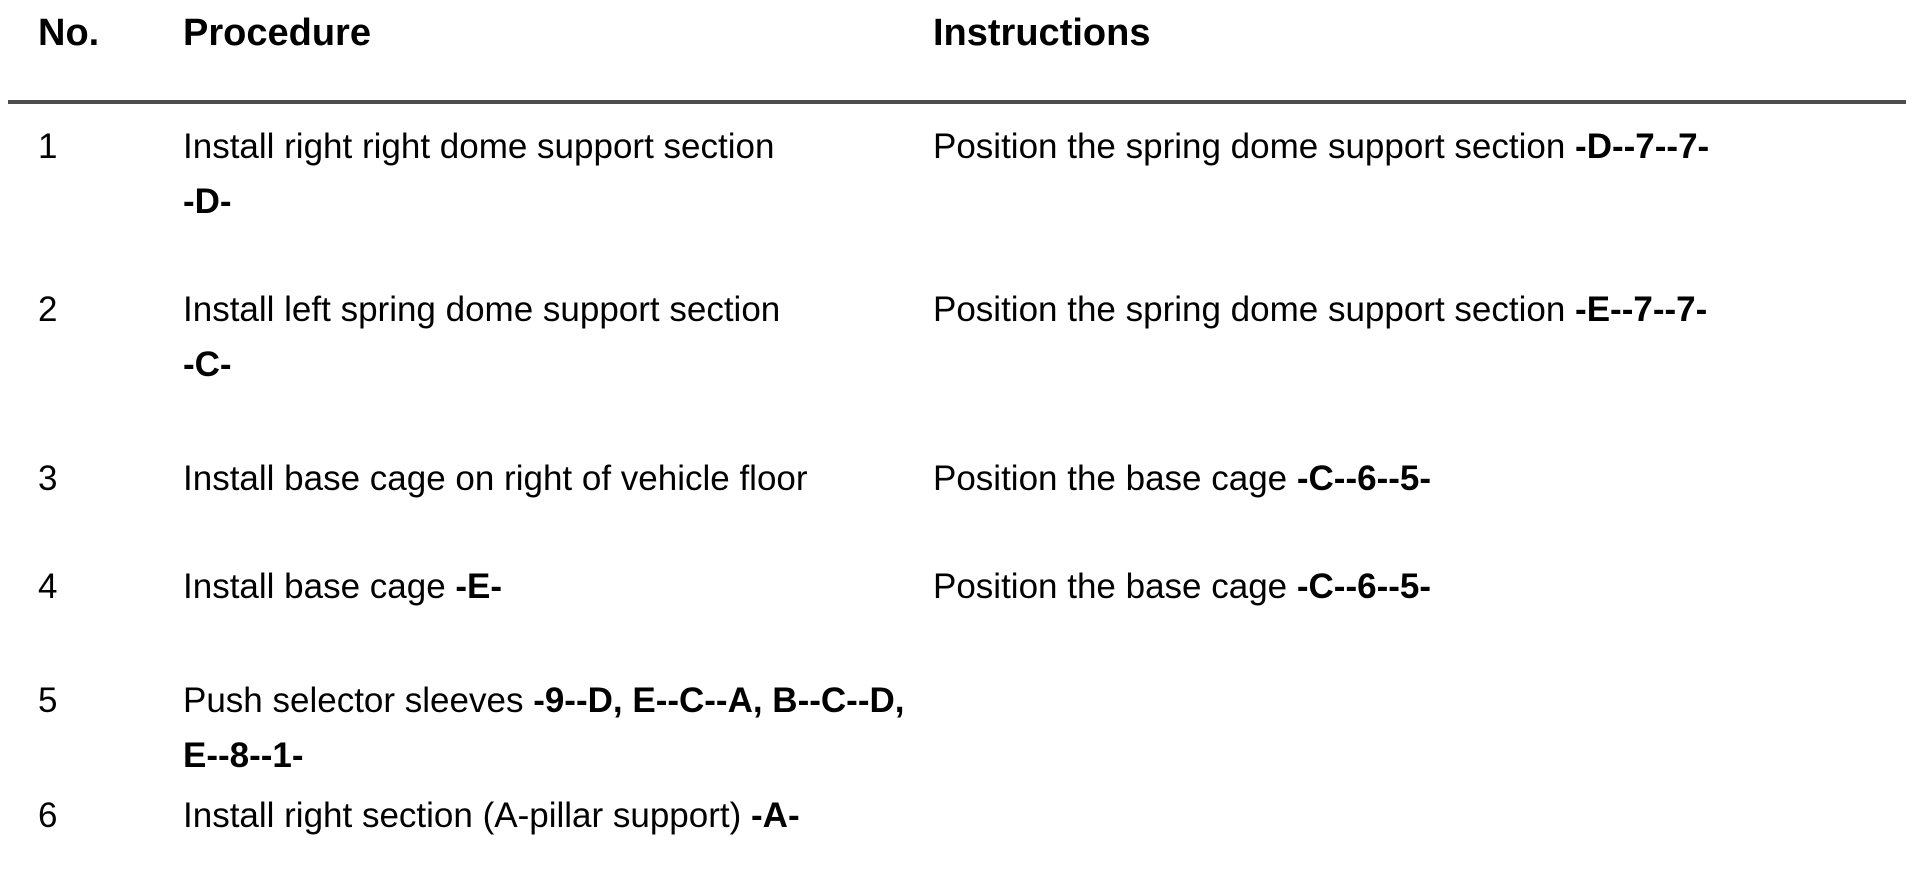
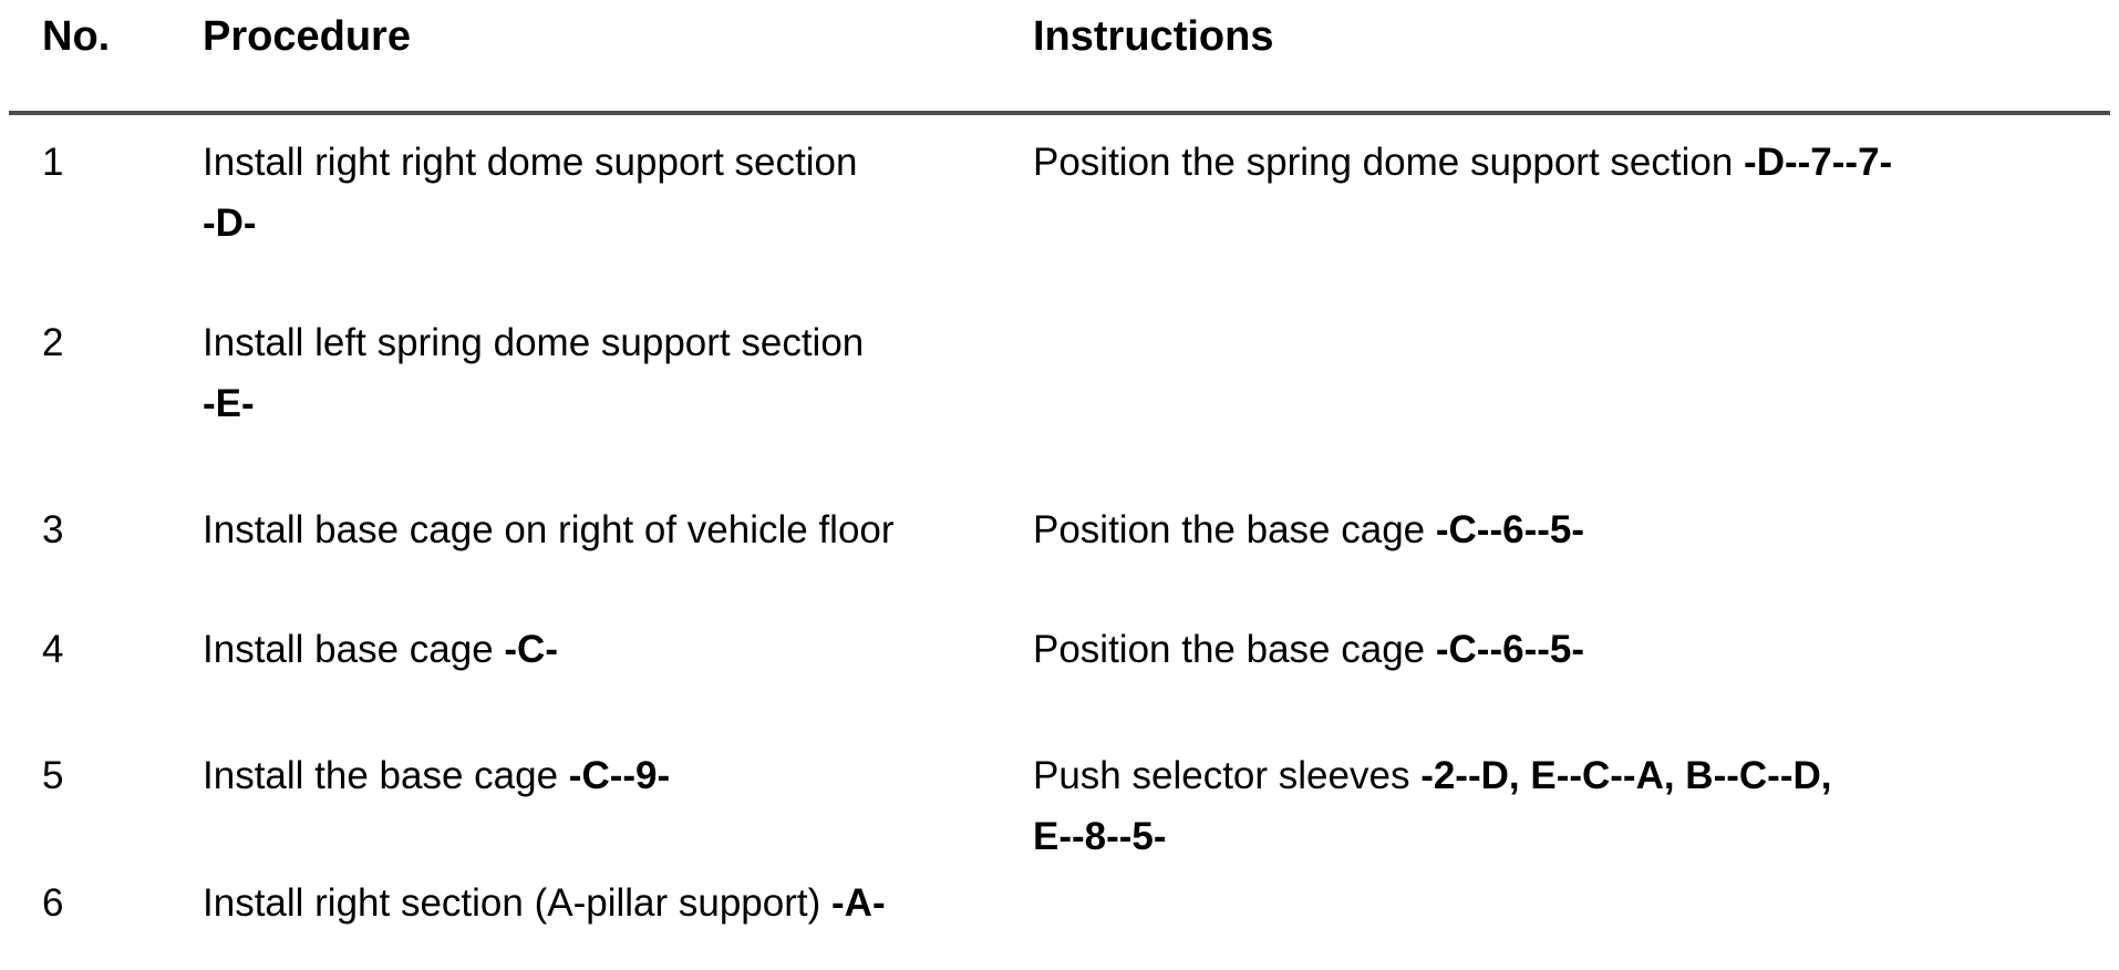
  No.
  Procedure
  Instructions
  1
  Install right right dome support section
  -D-
  Position the spring dome support section -D--7--7-
  2
  Install left spring dome support section
- -C-
+ -E-
- Position the spring dome support section -E--7--7-
  3
  Install base cage on right of vehicle floor
  Position the base cage -C--6--5-
  4
- Install base cage -E-
+ Install base cage -C-
  Position the base cage -C--6--5-
  5
+ Install the base cage -C--9-
- Push selector sleeves -9--D, E--C--A, B--C--D,
+ Push selector sleeves -2--D, E--C--A, B--C--D,
- E--8--1-
+ E--8--5-
  6
  Install right section (A-pillar support) -A-
